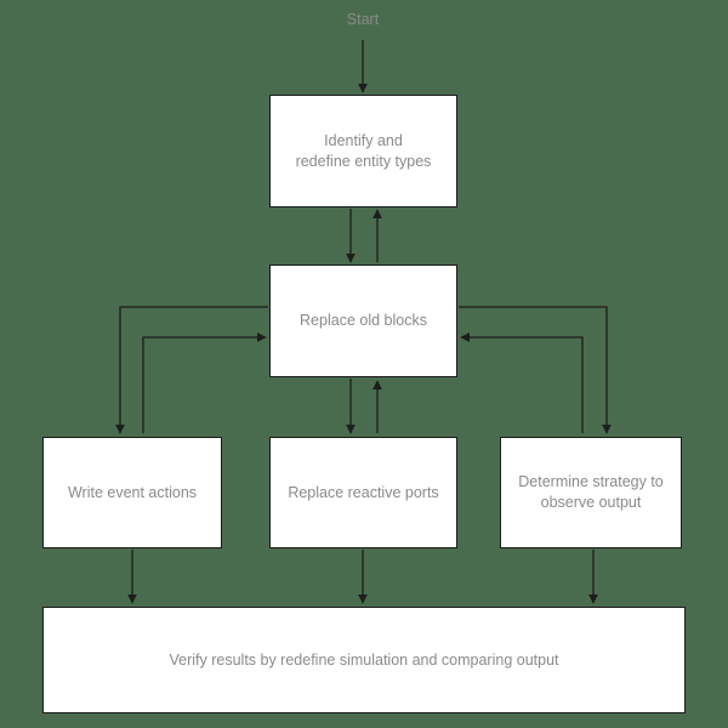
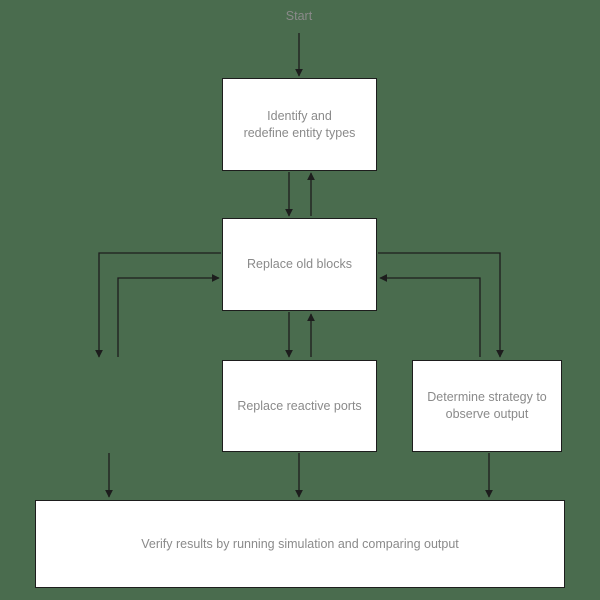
  Start
  Identify and
  redefine entity types
  Replace old blocks
- Write event actions
  Replace reactive ports
  Determine strategy to
  observe output
- Verify results by redefine simulation and comparing output
+ Verify results by running simulation and comparing output
